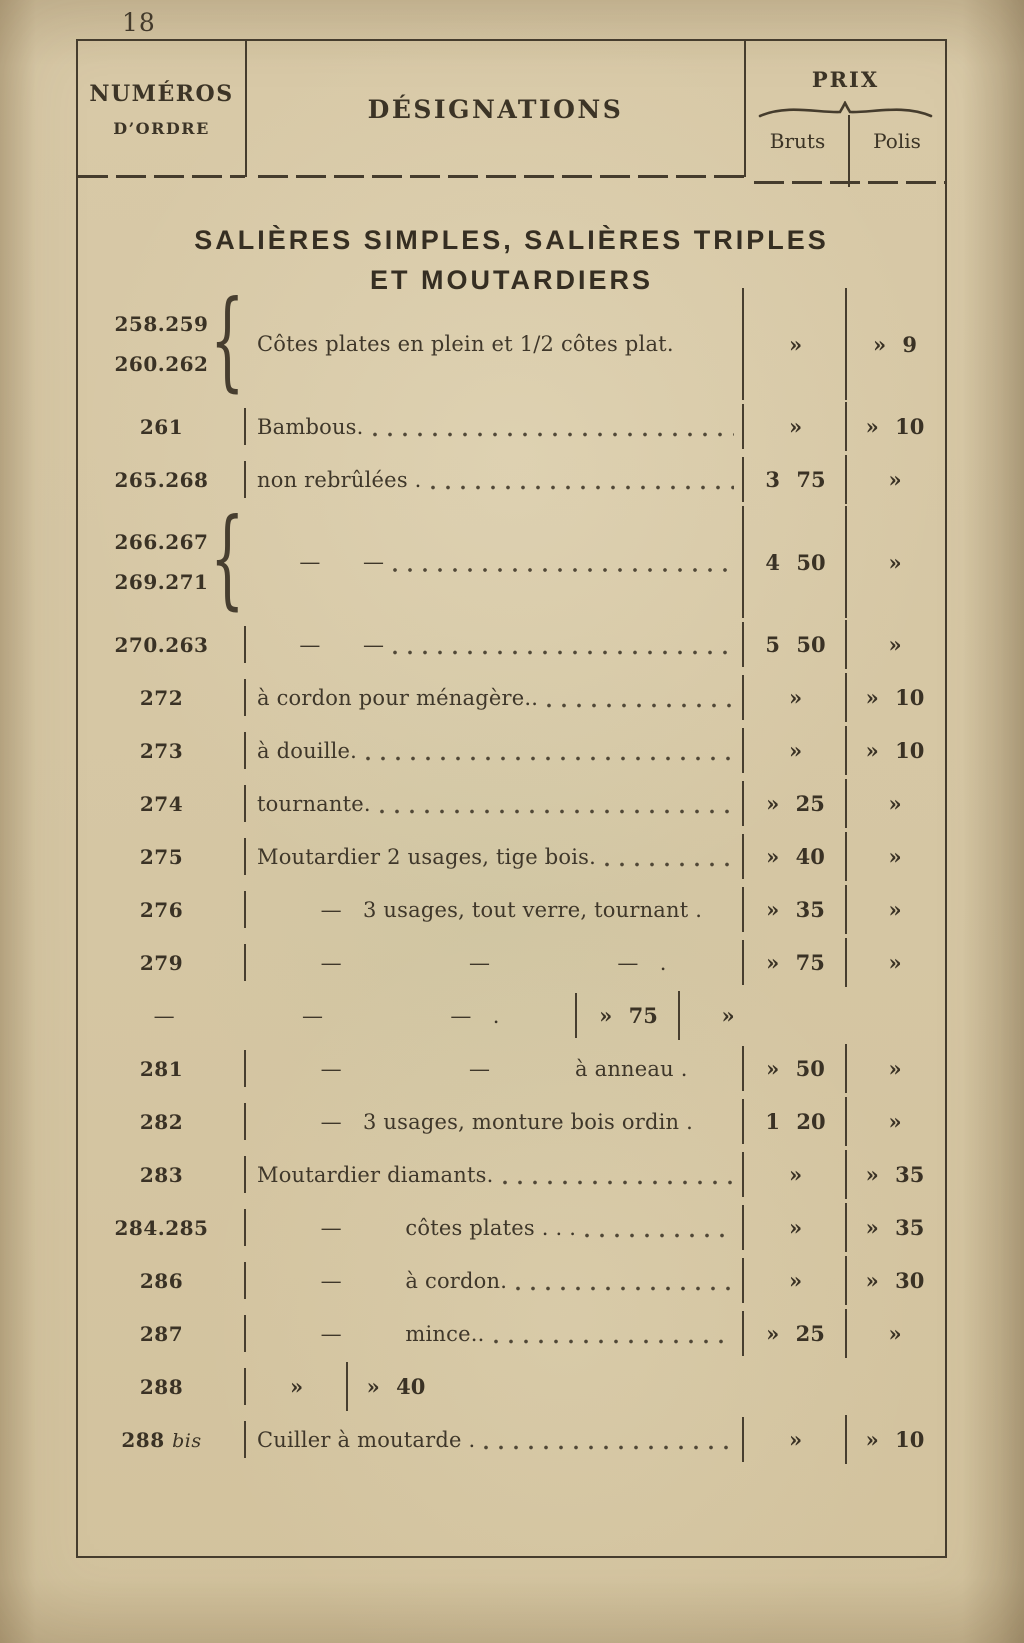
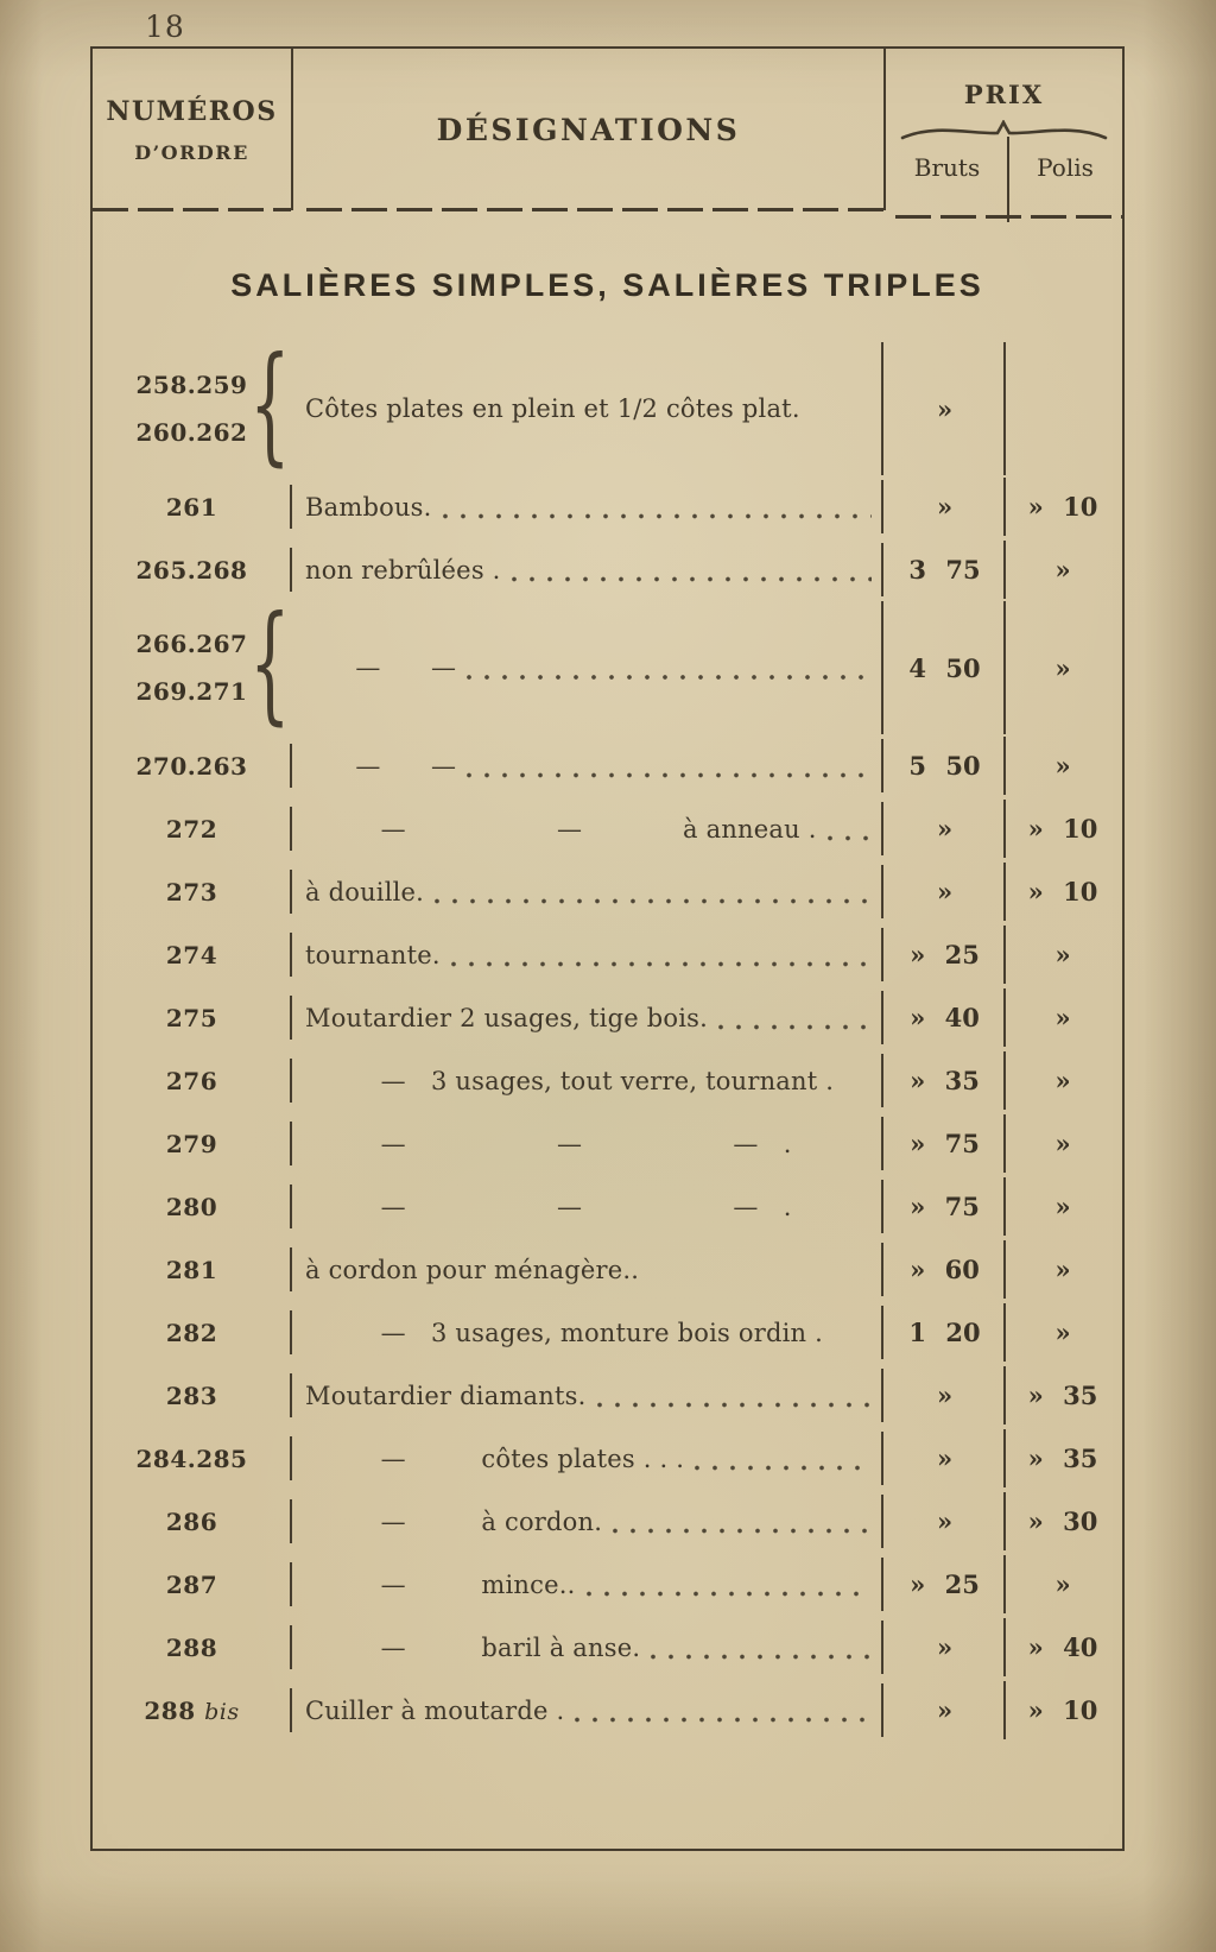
  18
  NUMÉROS
  D’ORDRE
  DÉSIGNATIONS
  PRIX
  Bruts
  Polis
  SALIÈRES SIMPLES, SALIÈRES TRIPLES
- ET MOUTARDIERS
  258.259
  260.262
  {
  Côtes plates en plein et 1/2 côtes plat.
  »
- » 9
  261
  Bambous.
  »
  » 10
  265.268
  non rebrûlées .
  3 75
  »
  266.267
  269.271
  {
  — —
  4 50
  »
  270.263
  — —
  5 50
  »
  272
- à cordon pour ménagère..
+ — — à anneau .
  »
  » 10
  273
  à douille.
  »
  » 10
  274
  tournante.
  » 25
  »
  275
  Moutardier 2 usages, tige bois.
  » 40
  »
  276
  — 3 usages, tout verre, tournant .
  » 35
  »
  279
  — — — .
  » 75
  »
+ 280
  — — — .
  » 75
  »
  281
- — — à anneau .
+ à cordon pour ménagère..
- » 50
+ » 60
  »
  282
  — 3 usages, monture bois ordin .
  1 20
  »
  283
  Moutardier diamants.
  »
  » 35
  284.285
  — côtes plates . . .
  »
  » 35
  286
  — à cordon.
  »
  » 30
  287
  — mince..
  » 25
  »
  288
+ — baril à anse.
  »
  » 40
  288 bis
  Cuiller à moutarde .
  »
  » 10
